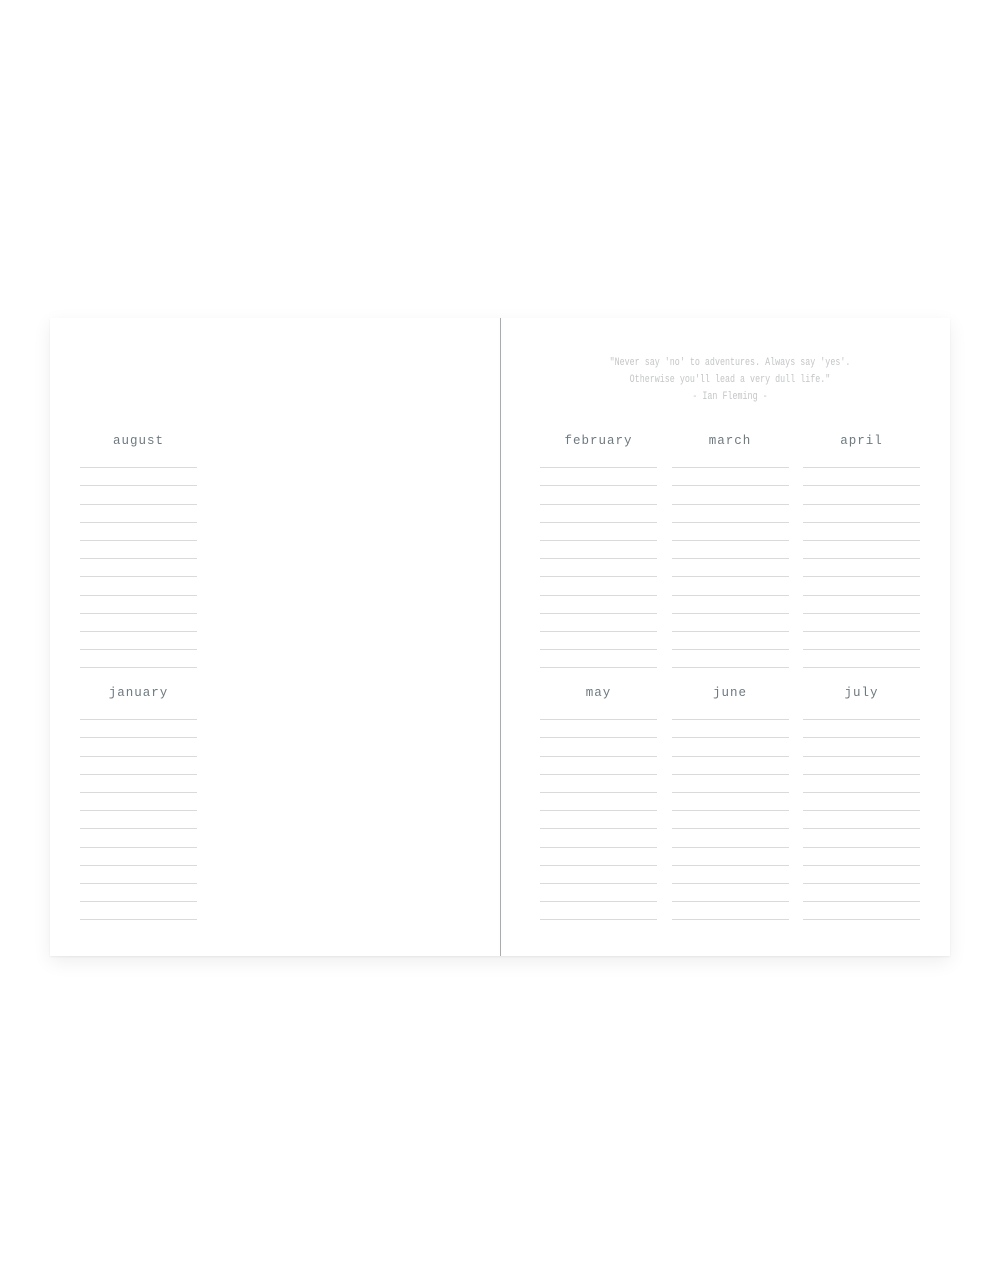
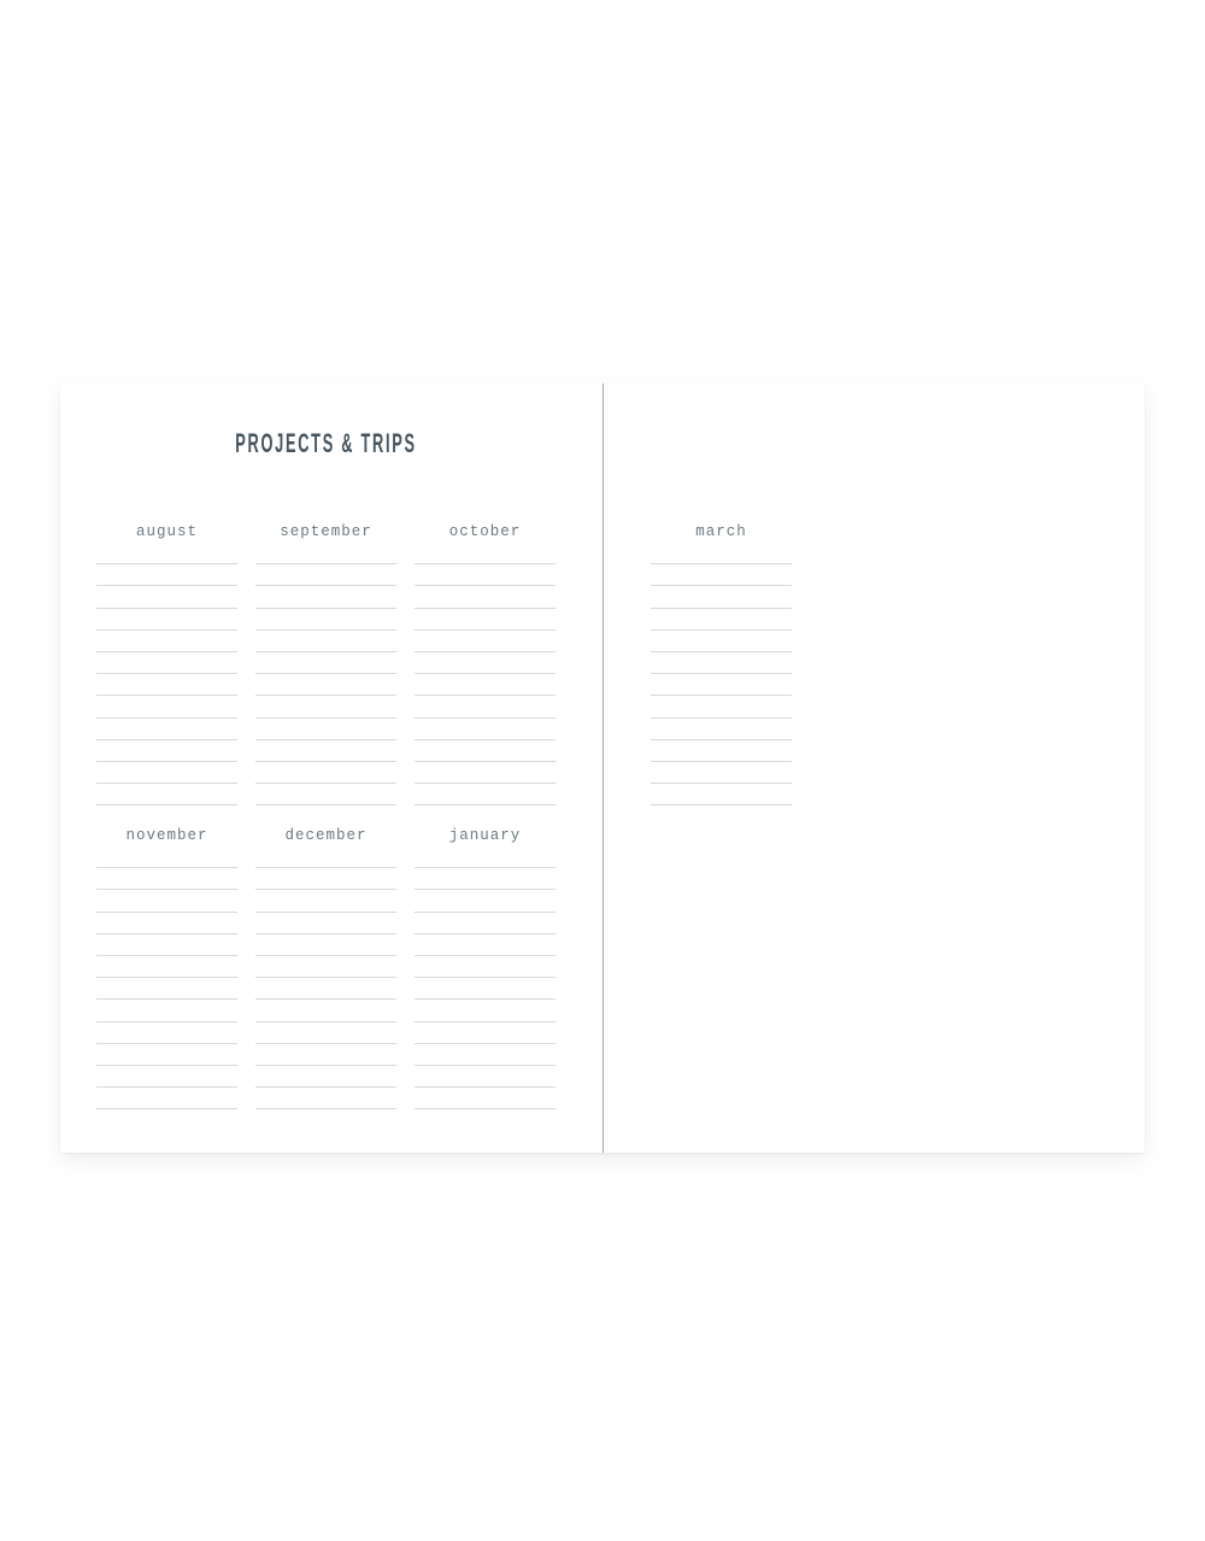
+ PROJECTS & TRIPS
  august
+ september
+ october
+ november
+ december
  january
- "Never say 'no' to adventures. Always say 'yes'.
- Otherwise you'll lead a very dull life."
- - Ian Fleming -
- february
  march
- april
- may
- june
- july
